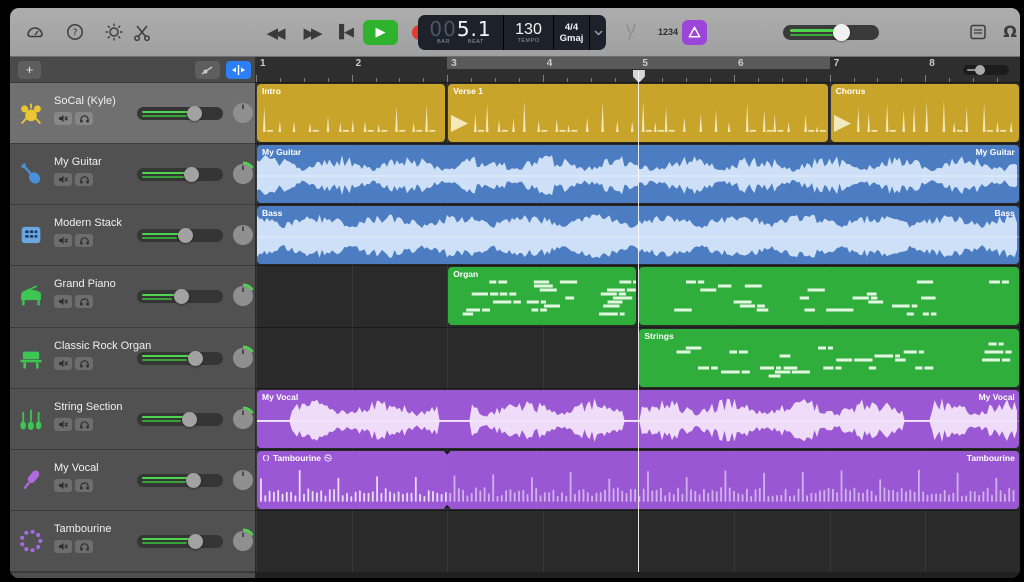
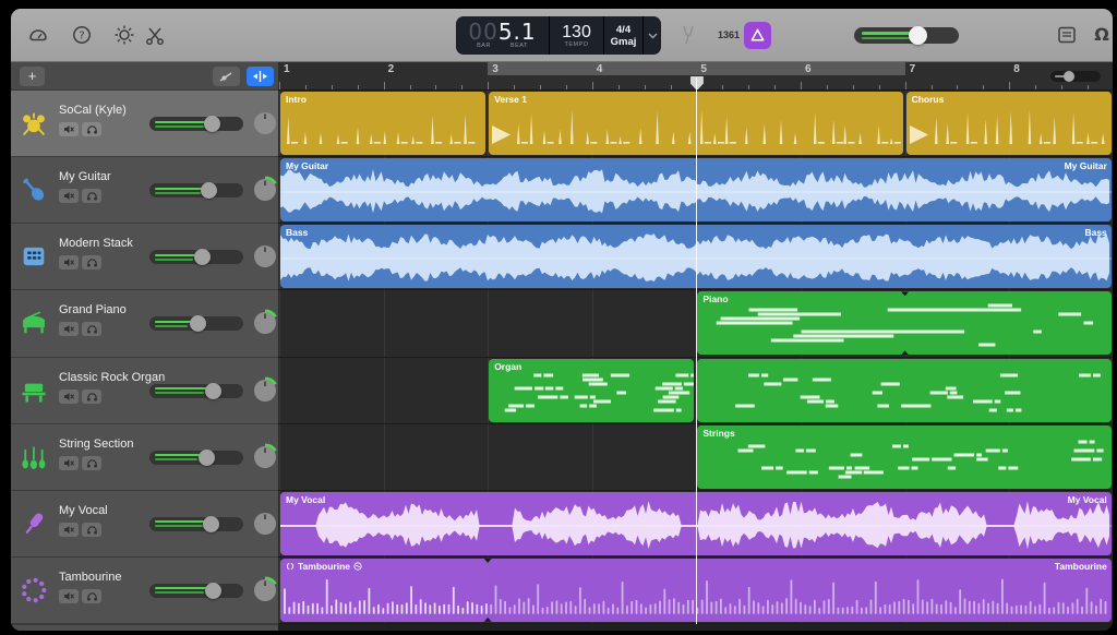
  ?
- ◀◀
- ▶▶
- ▐◀
- ▶
  005.1
  130
  4/4
  Gmaj
- 1234
+ 1361
  Ω
  +
  SoCal (Kyle)
  My Guitar
  Modern Stack
  Grand Piano
  Classic Rock Organ
  String Section
  My Vocal
  Tambourine
  1
  2
  3
  4
  5
  6
  7
  8
  Intro
  Verse 1
  Chorus
  My Guitar
  My Guitar
  Bass
  Bass
+ Piano
  Organ
  Strings
  My Vocal
  My Vocal
  Tambourine
  Tambourine
